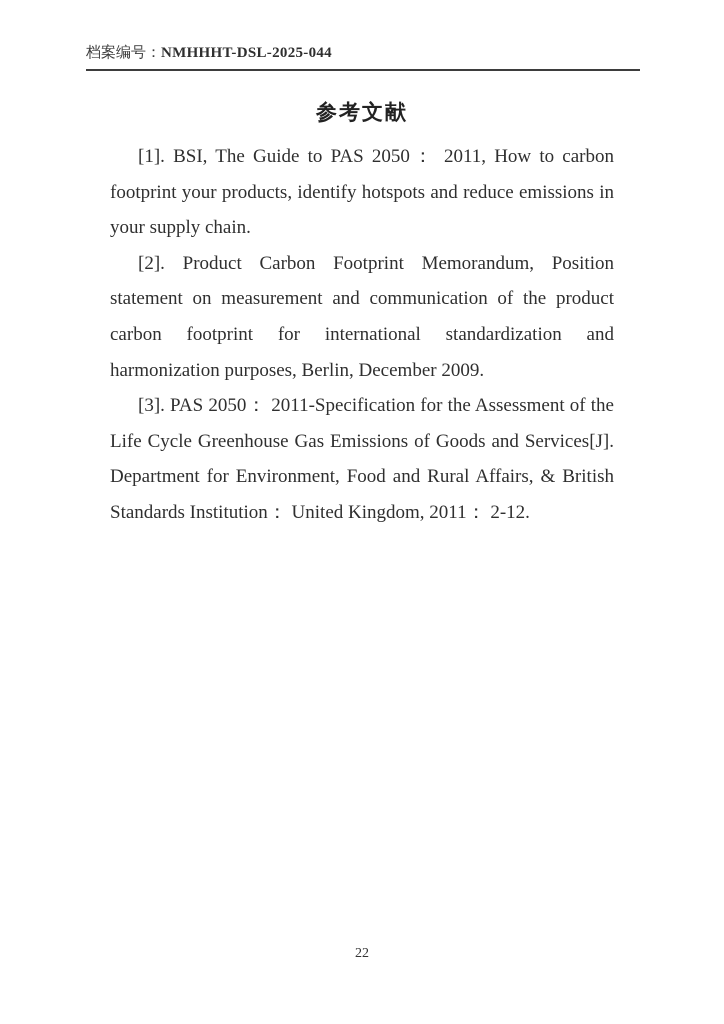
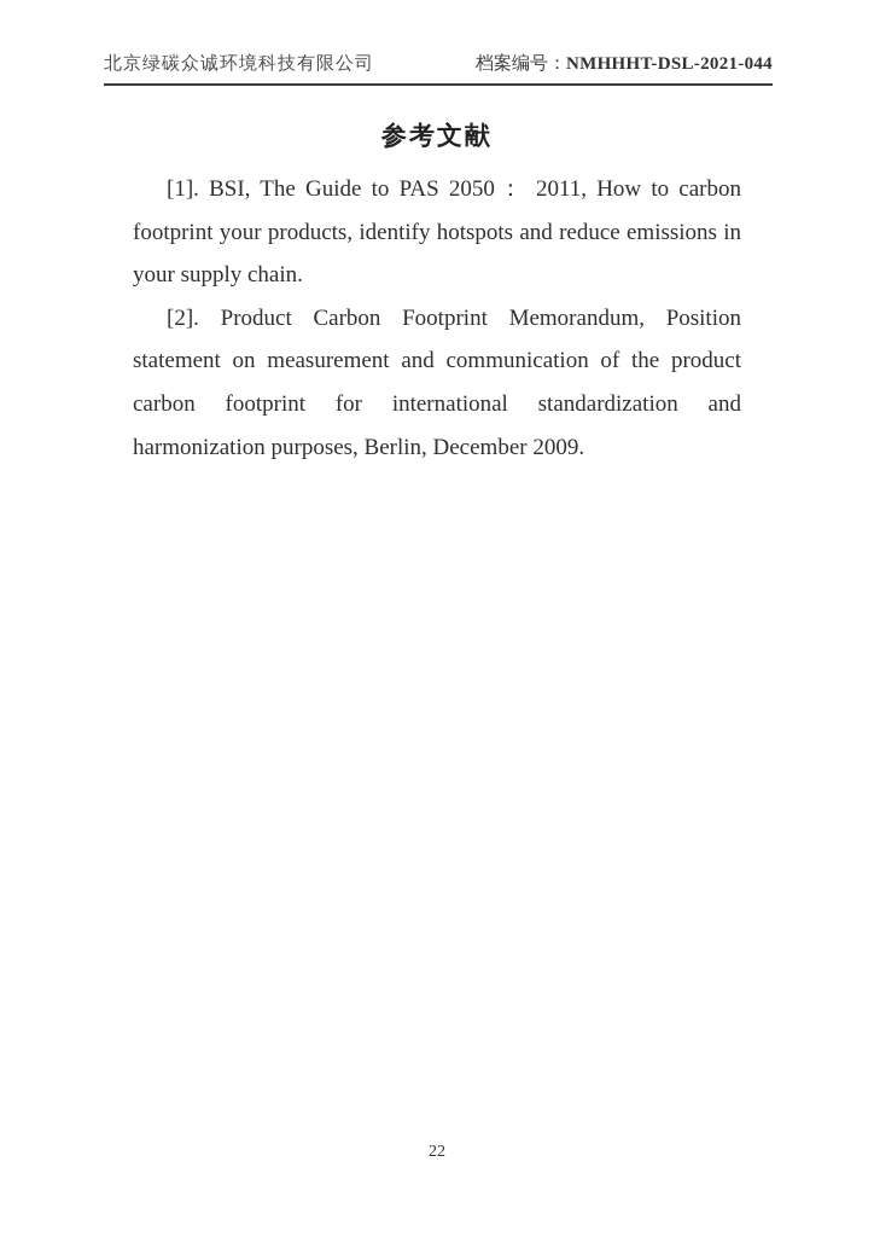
+ 北京绿碳众诚环境科技有限公司
- 档案编号：NMHHHT-DSL-2025-044
+ 档案编号：NMHHHT-DSL-2021-044
  参考文献
  [1]. BSI, The Guide to PAS 2050： 2011, How to carbon footprint your products, identify hotspots and reduce emissions in your supply chain.
  [2]. Product Carbon Footprint Memorandum, Position statement on measurement and communication of the product carbon footprint for international standardization and harmonization purposes, Berlin, December 2009.
- [3]. PAS 2050： 2011-Specification for the Assessment of the Life Cycle Greenhouse Gas Emissions of Goods and Services[J]. Department for Environment, Food and Rural Affairs, & British Standards Institution： United Kingdom, 2011： 2-12.
  22
